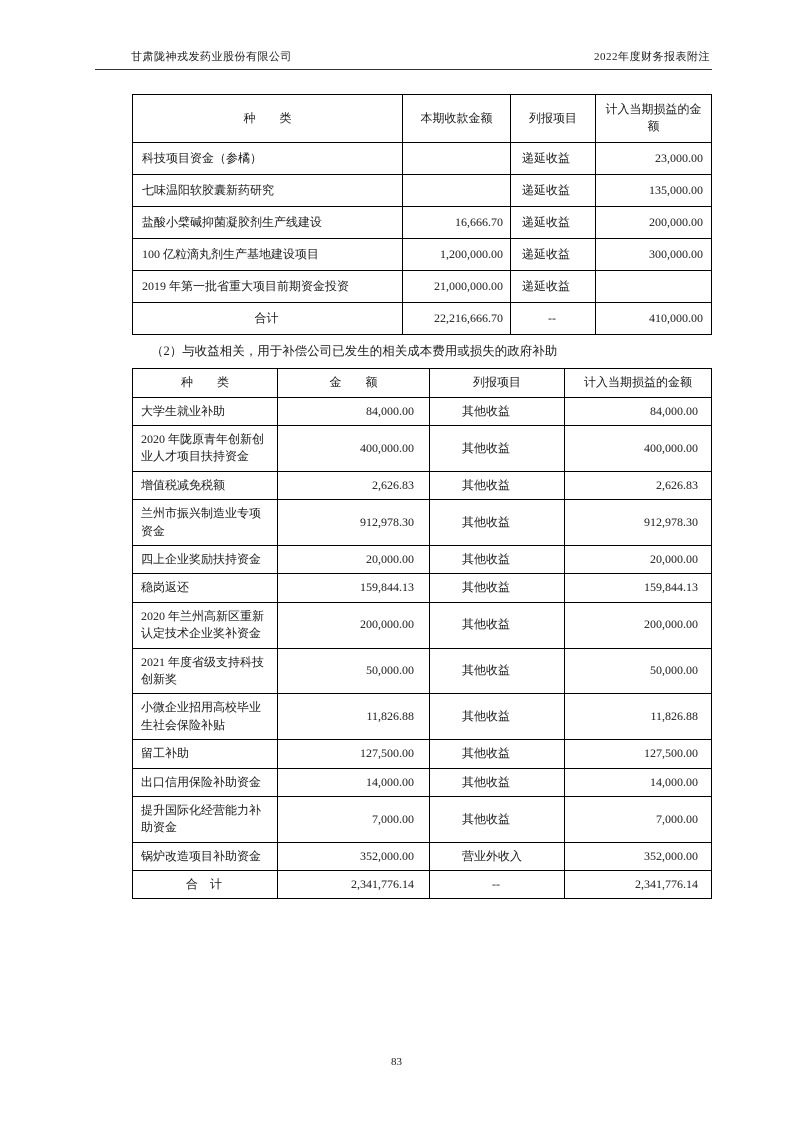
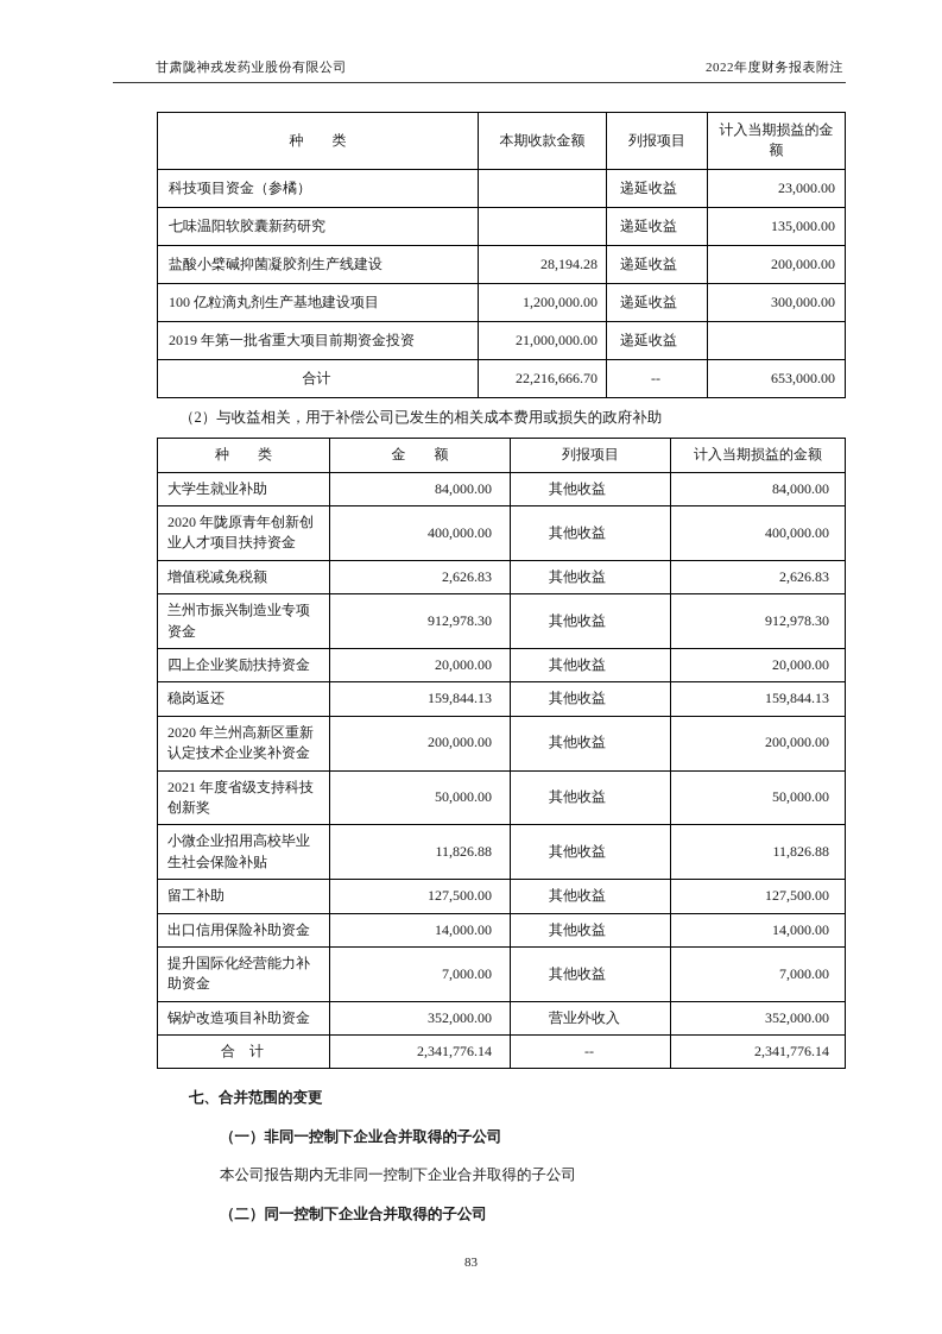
  甘肃陇神戎发药业股份有限公司
  2022年度财务报表附注
  种 类	本期收款金额	列报项目	计入当期损益的金额
  科技项目资金（参橘）		递延收益	23,000.00
  七味温阳软胶囊新药研究		递延收益	135,000.00
- 盐酸小檗碱抑菌凝胶剂生产线建设	16,666.70	递延收益	200,000.00
+ 盐酸小檗碱抑菌凝胶剂生产线建设	28,194.28	递延收益	200,000.00
  100 亿粒滴丸剂生产基地建设项目	1,200,000.00	递延收益	300,000.00
  2019 年第一批省重大项目前期资金投资	21,000,000.00	递延收益
- 合计	22,216,666.70	--	410,000.00
+ 合计	22,216,666.70	--	653,000.00
  （2）与收益相关，用于补偿公司已发生的相关成本费用或损失的政府补助
  种 类	金 额	列报项目	计入当期损益的金额
  大学生就业补助	84,000.00	其他收益	84,000.00
  2020 年陇原青年创新创业人才项目扶持资金	400,000.00	其他收益	400,000.00
  增值税减免税额	2,626.83	其他收益	2,626.83
  兰州市振兴制造业专项资金	912,978.30	其他收益	912,978.30
  四上企业奖励扶持资金	20,000.00	其他收益	20,000.00
  稳岗返还	159,844.13	其他收益	159,844.13
  2020 年兰州高新区重新认定技术企业奖补资金	200,000.00	其他收益	200,000.00
  2021 年度省级支持科技创新奖	50,000.00	其他收益	50,000.00
  小微企业招用高校毕业生社会保险补贴	11,826.88	其他收益	11,826.88
  留工补助	127,500.00	其他收益	127,500.00
  出口信用保险补助资金	14,000.00	其他收益	14,000.00
  提升国际化经营能力补助资金	7,000.00	其他收益	7,000.00
  锅炉改造项目补助资金	352,000.00	营业外收入	352,000.00
  合 计	2,341,776.14	--	2,341,776.14
+ 七、合并范围的变更
+ （一）非同一控制下企业合并取得的子公司
+ 本公司报告期内无非同一控制下企业合并取得的子公司
+ （二）同一控制下企业合并取得的子公司
  83
